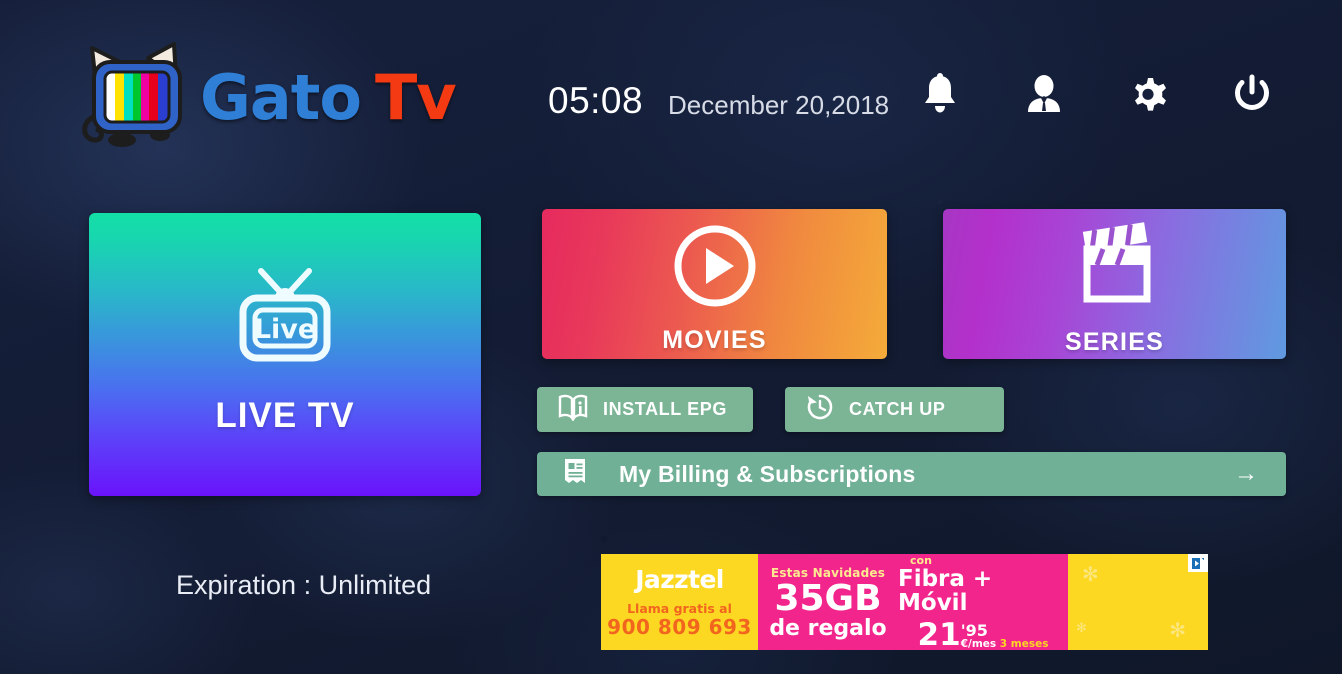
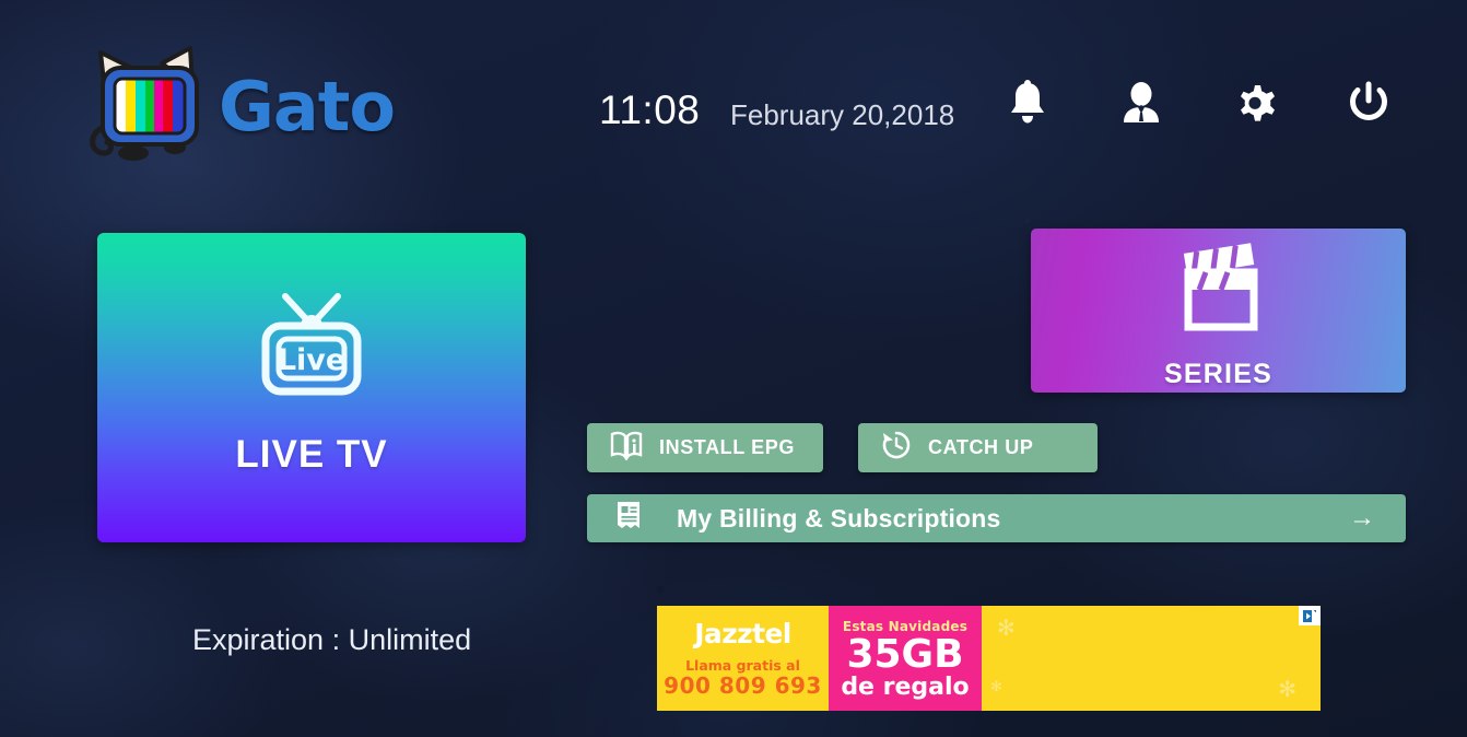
  Gato
- Tv
- 05:08
+ 11:08
- December 20,2018
+ February 20,2018
  Live
  LIVE TV
- MOVIES
  SERIES
  INSTALL EPG
  CATCH UP
  My Billing & Subscriptions
  →
  Expiration : Unlimited
  Jazztel
  Llama gratis al
  900 809 693
  Estas Navidades
  35GB
  de regalo
- con
- Fibra + Móvil
- 21
- '95
- €/mes 3 meses
  ✻
  ✻
  ✻
